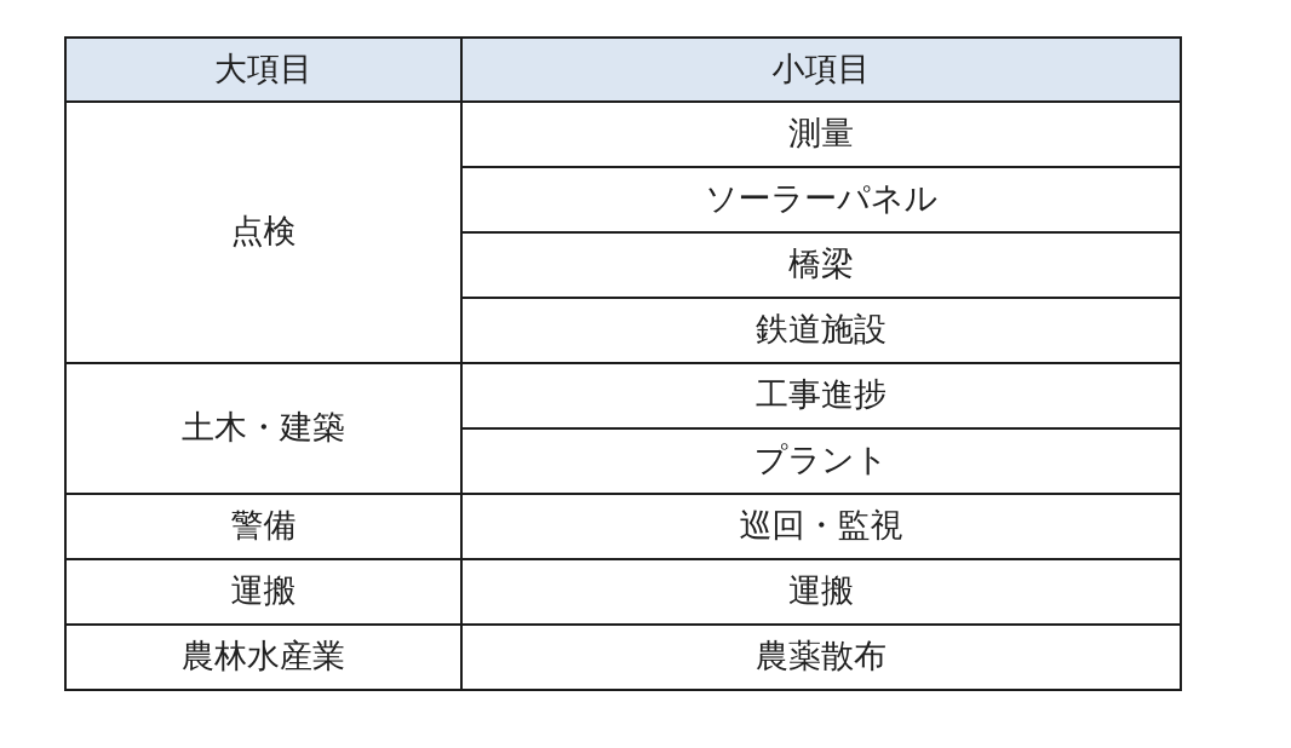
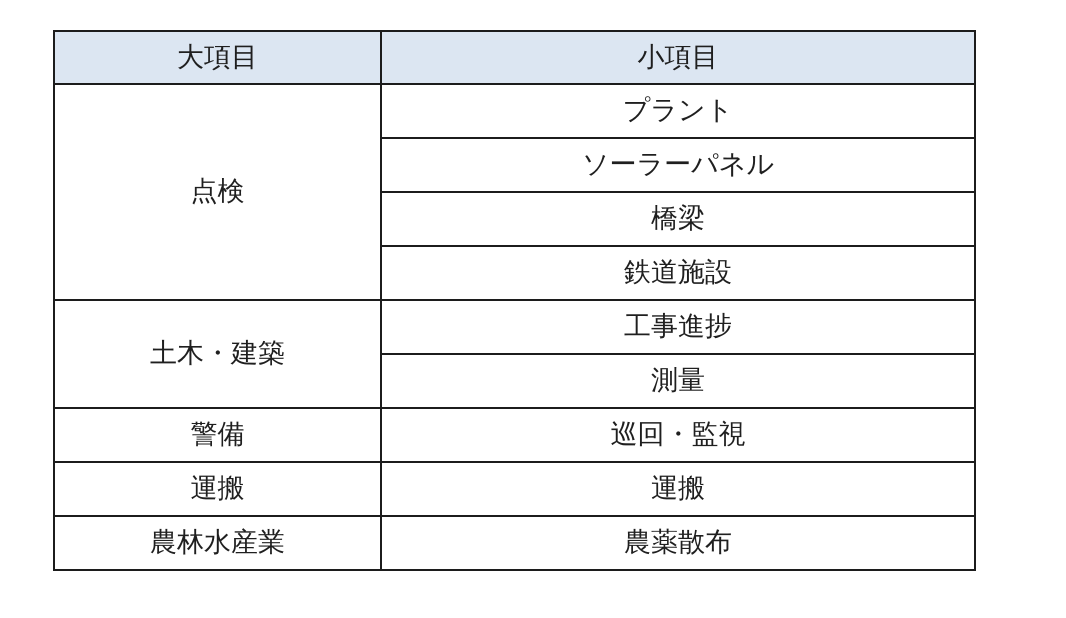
  大項目	小項目
- 点検	測量
+ 点検	プラント
  ソーラーパネル
  橋梁
  鉄道施設
  土木・建築	工事進捗
- プラント
+ 測量
  警備	巡回・監視
  運搬	運搬
  農林水産業	農薬散布
